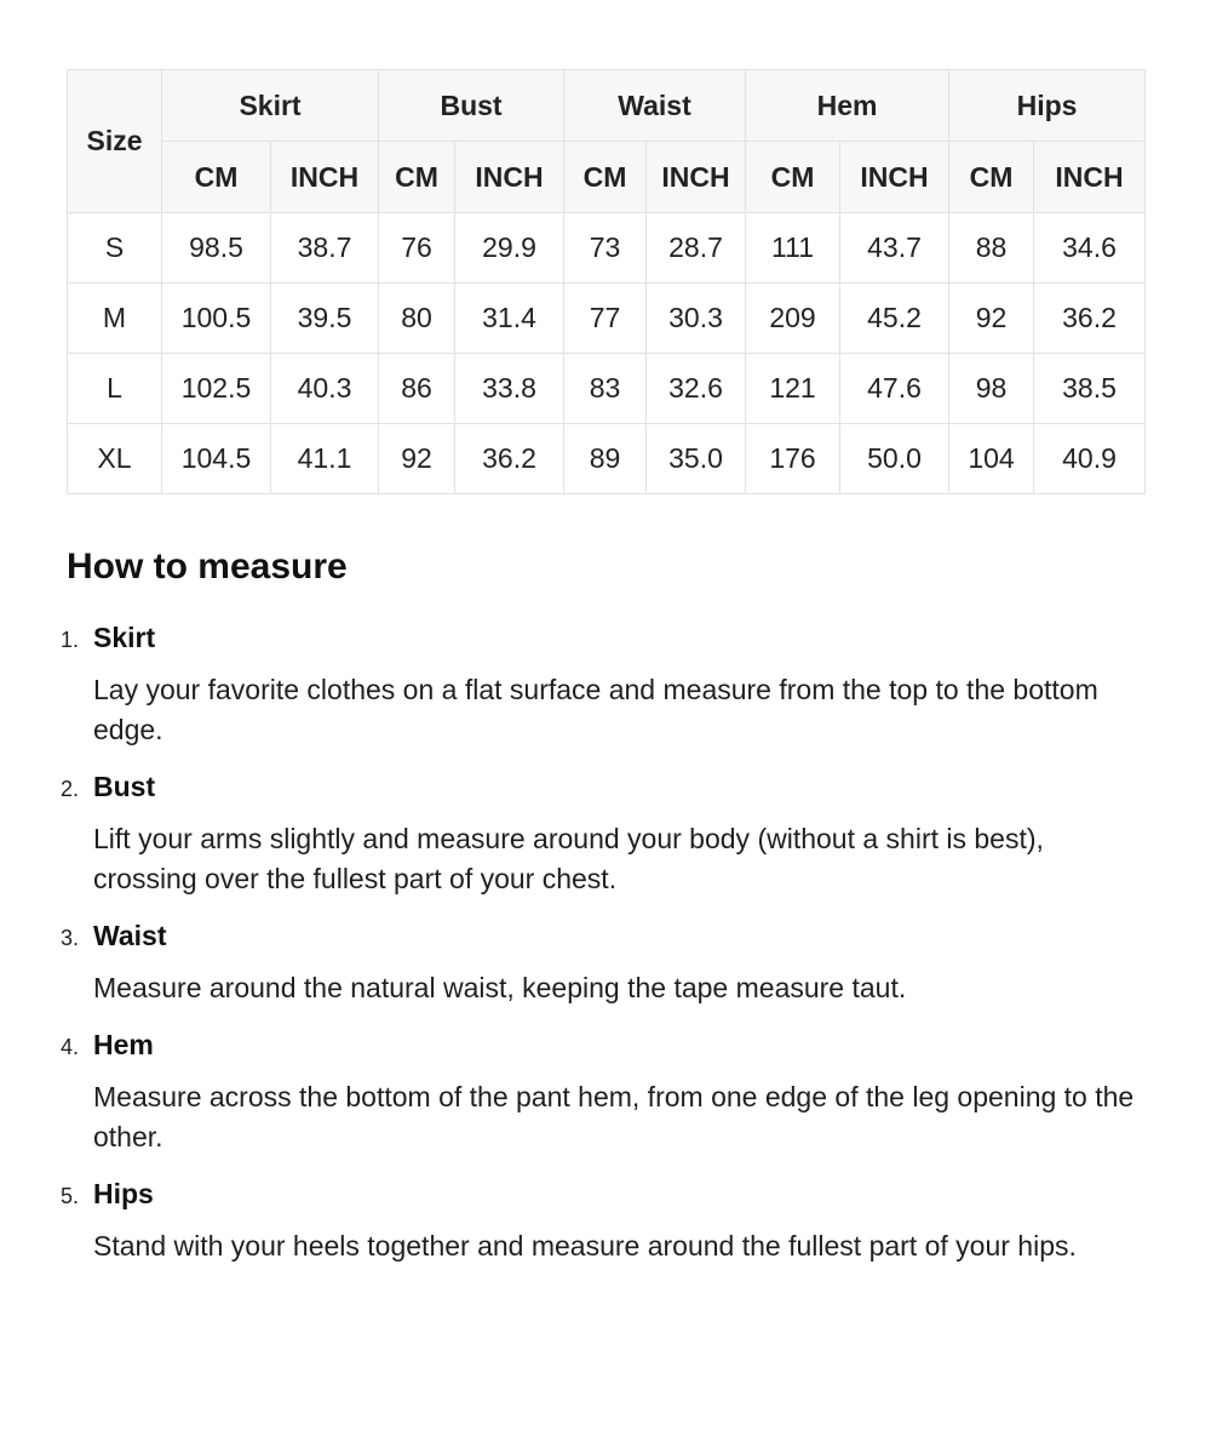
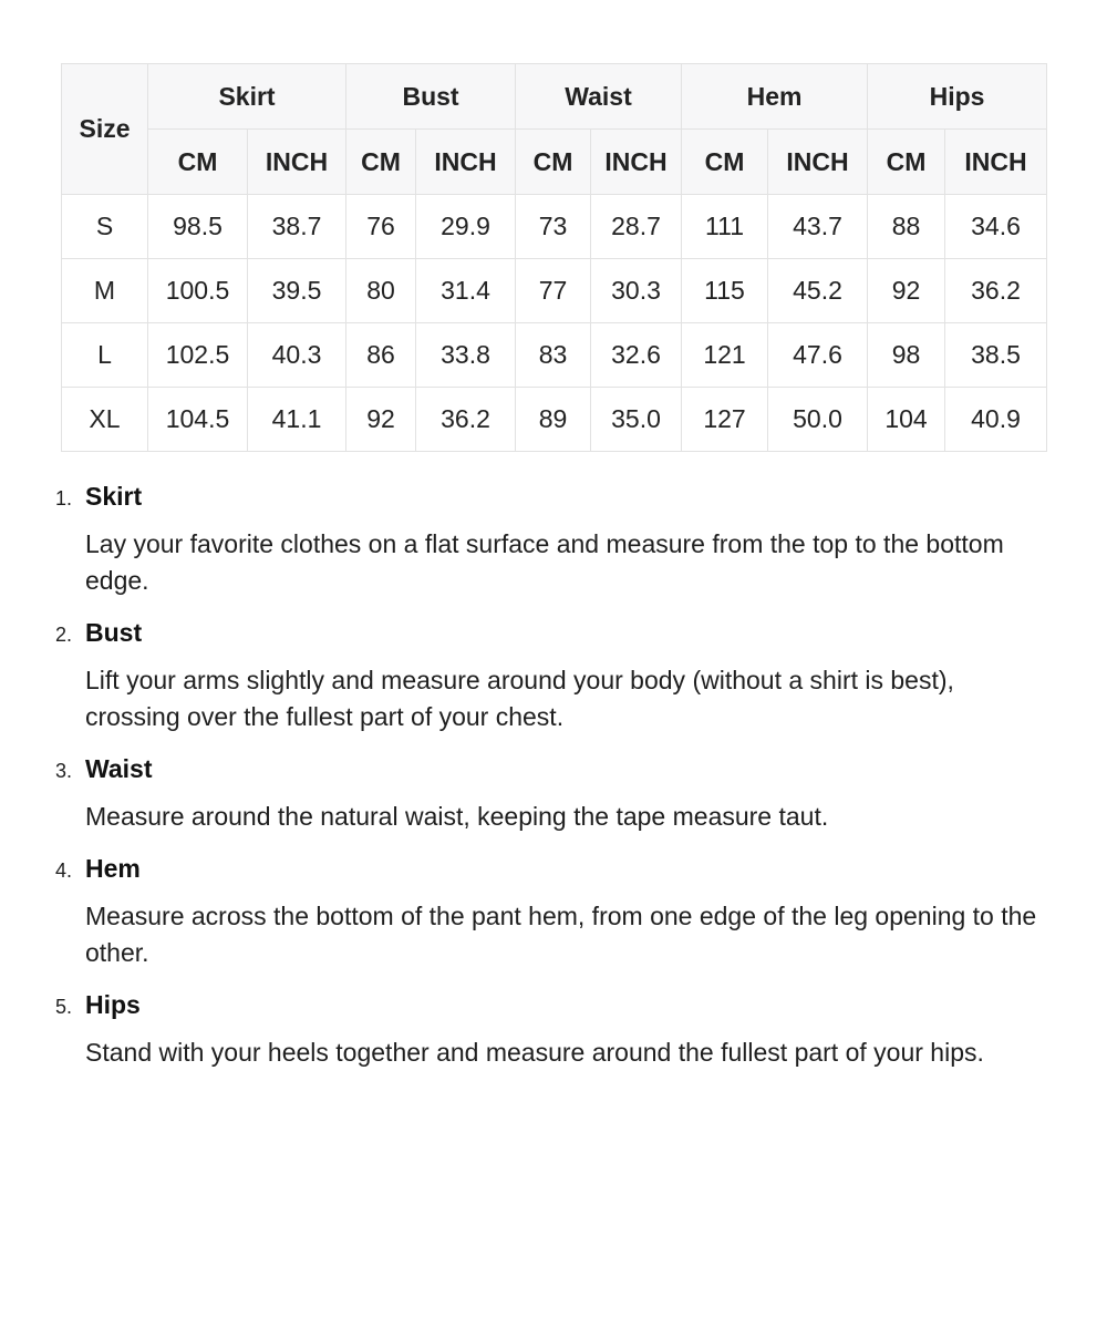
  Size	Skirt	Bust	Waist	Hem	Hips
  CM	INCH	CM	INCH	CM	INCH	CM	INCH	CM	INCH
  S	98.5	38.7	76	29.9	73	28.7	111	43.7	88	34.6
- M	100.5	39.5	80	31.4	77	30.3	209	45.2	92	36.2
+ M	100.5	39.5	80	31.4	77	30.3	115	45.2	92	36.2
  L	102.5	40.3	86	33.8	83	32.6	121	47.6	98	38.5
- XL	104.5	41.1	92	36.2	89	35.0	176	50.0	104	40.9
+ XL	104.5	41.1	92	36.2	89	35.0	127	50.0	104	40.9
- How to measure
  1.
  Skirt
  Lay your favorite clothes on a flat surface and measure from the top to the bottom edge.
  2.
  Bust
  Lift your arms slightly and measure around your body (without a shirt is best), crossing over the fullest part of your chest.
  3.
  Waist
  Measure around the natural waist, keeping the tape measure taut.
  4.
  Hem
  Measure across the bottom of the pant hem, from one edge of the leg opening to the other.
  5.
  Hips
  Stand with your heels together and measure around the fullest part of your hips.
